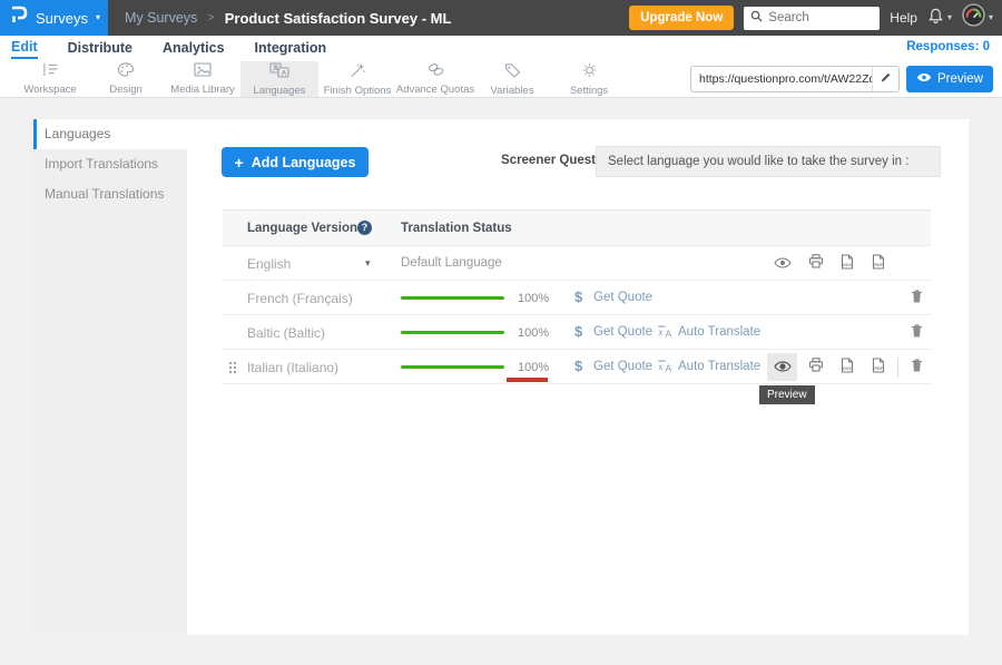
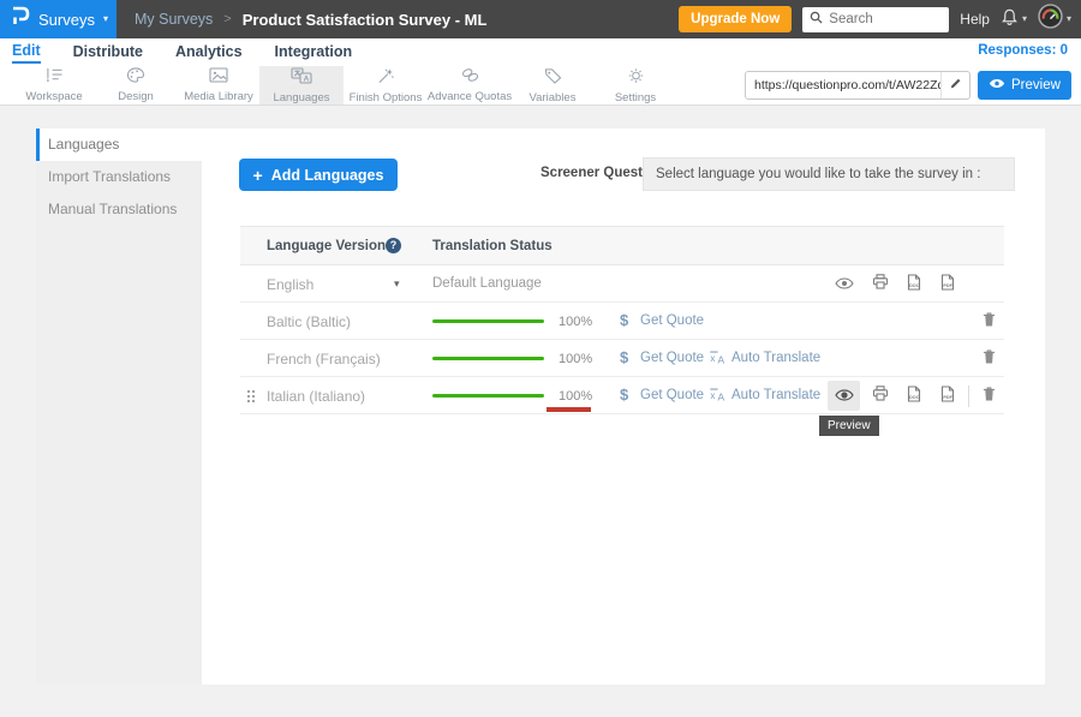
  Surveys
  ▾
  My Surveys
  >
  Product Satisfaction Survey - ML
  Upgrade Now
  Search
  Help
  ▾
  ▾
  Edit
  Distribute
  Analytics
  Integration
  Responses: 0
  Workspace
  Design
  Media Library
  Languages
  Finish Options
  Advance Quotas
  Variables
  Settings
  https://questionpro.com/t/AW22Z
  Preview
  Languages
  Import Translations
  Manual Translations
  +
  Add Languages
  Screener Quest
  Select language you would like to take the survey in :
  Language Version
  ?
  Translation Status
  English
  ▾
  Default Language
- French (Français)
+ Baltic (Baltic)
  100%
  $
  Get Quote
- Baltic (Baltic)
+ French (Français)
  100%
  $
  Get Quote
  x
  A
  Auto Translate
  Italian (Italiano)
  100%
  $
  Get Quote
  x
  A
  Auto Translate
  Preview
